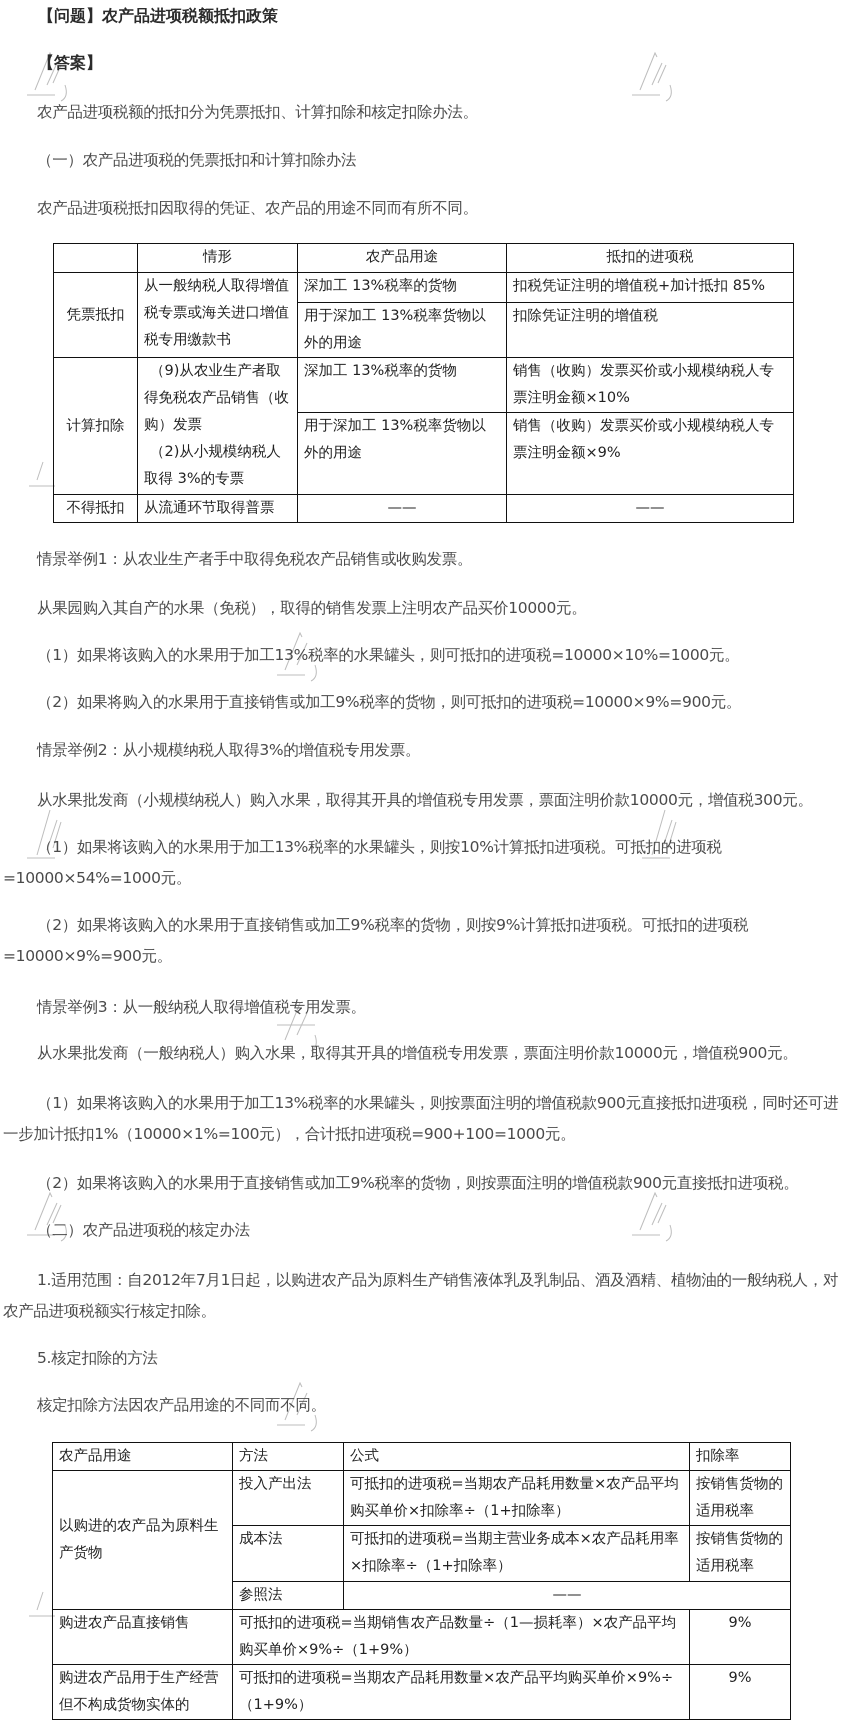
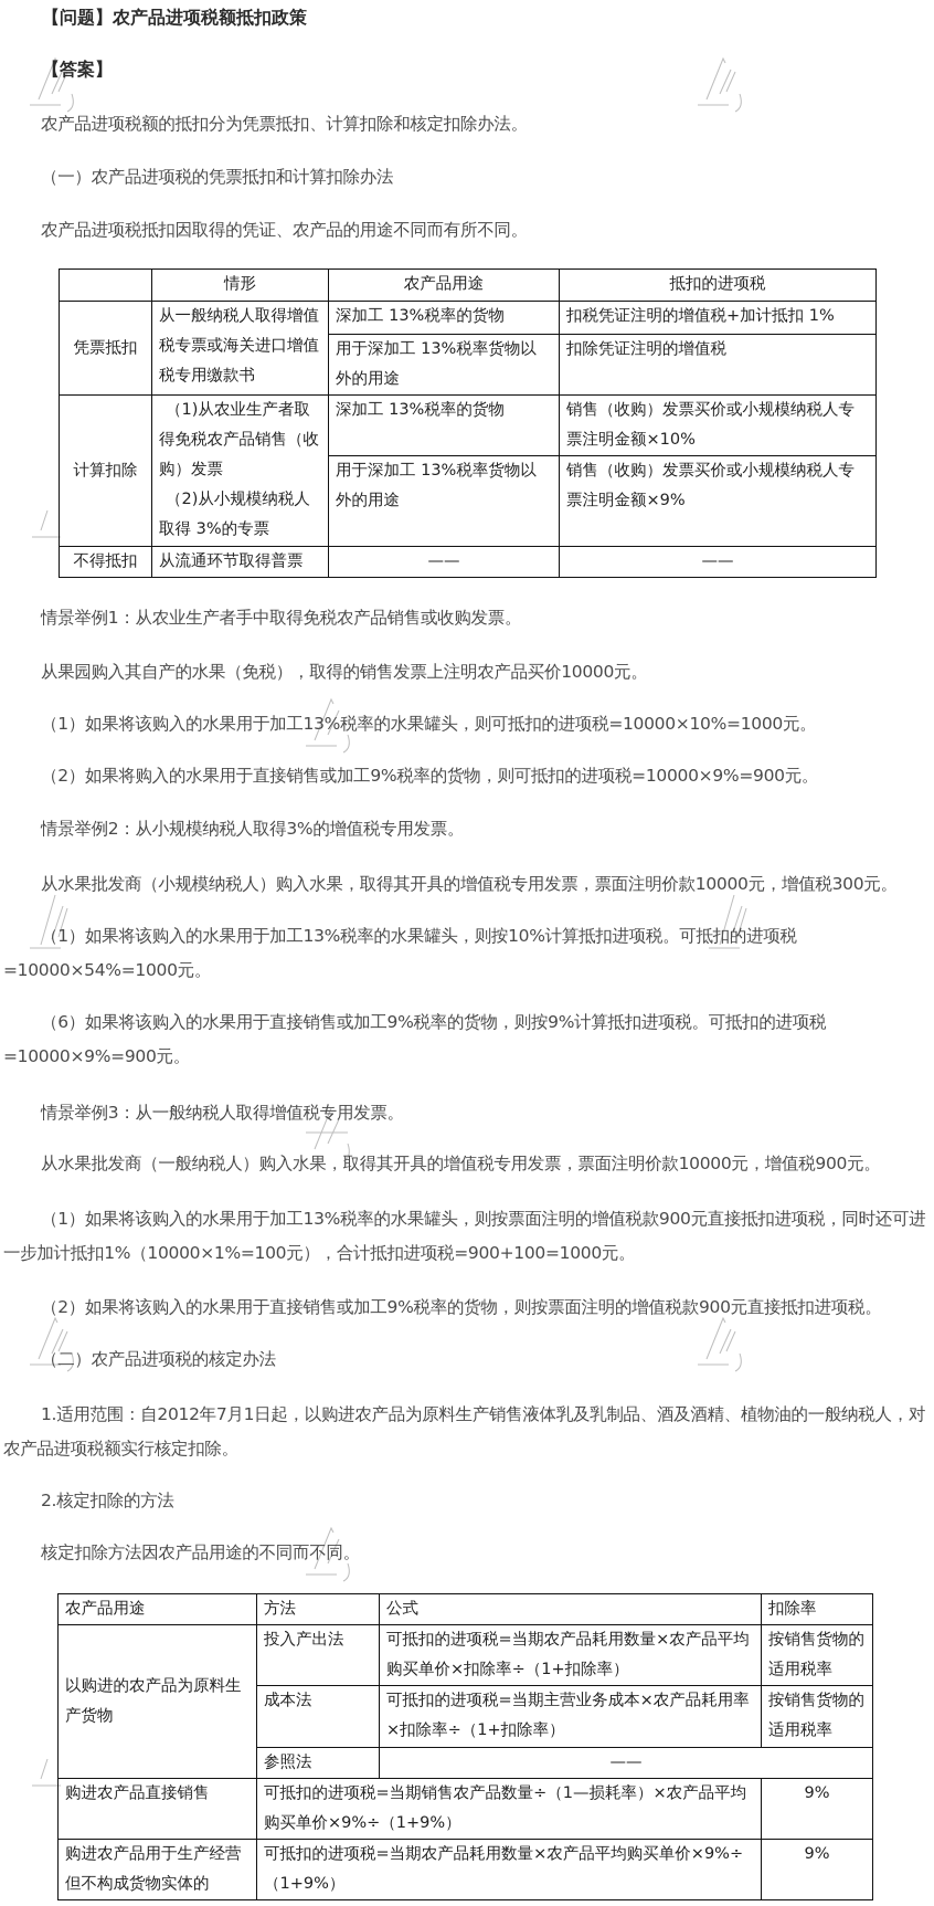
  【问题】农产品进项税额抵扣政策
  【答案】
  农产品进项税额的抵扣分为凭票抵扣、计算扣除和核定扣除办法。
  （一）农产品进项税的凭票抵扣和计算扣除办法
  农产品进项税抵扣因取得的凭证、农产品的用途不同而有所不同。
  	情形	农产品用途	抵扣的进项税
- 凭票抵扣	从一般纳税人取得增值税专票或海关进口增值税专用缴款书	深加工 13%税率的货物	扣税凭证注明的增值税+加计抵扣 85%
+ 凭票抵扣	从一般纳税人取得增值税专票或海关进口增值税专用缴款书	深加工 13%税率的货物	扣税凭证注明的增值税+加计抵扣 1%
  用于深加工 13%税率货物以外的用途	扣除凭证注明的增值税
- 计算扣除	（9)从农业生产者取得免税农产品销售（收购）发票 （2)从小规模纳税人取得 3%的专票	深加工 13%税率的货物	销售（收购）发票买价或小规模纳税人专票注明金额×10%
+ 计算扣除	（1)从农业生产者取得免税农产品销售（收购）发票 （2)从小规模纳税人取得 3%的专票	深加工 13%税率的货物	销售（收购）发票买价或小规模纳税人专票注明金额×10%
  用于深加工 13%税率货物以外的用途	销售（收购）发票买价或小规模纳税人专票注明金额×9%
  不得抵扣	从流通环节取得普票	——	——
  情景举例1：从农业生产者手中取得免税农产品销售或收购发票。
  从果园购入其自产的水果（免税），取得的销售发票上注明农产品买价10000元。
  （1）如果将该购入的水果用于加工13%税率的水果罐头，则可抵扣的进项税=10000×10%=1000元。
  （2）如果将购入的水果用于直接销售或加工9%税率的货物，则可抵扣的进项税=10000×9%=900元。
  情景举例2：从小规模纳税人取得3%的增值税专用发票。
  从水果批发商（小规模纳税人）购入水果，取得其开具的增值税专用发票，票面注明价款10000元，增值税300元。
  （1）如果将该购入的水果用于加工13%税率的水果罐头，则按10%计算抵扣进项税。可抵扣的进项税=10000×54%=1000元。
- （2）如果将该购入的水果用于直接销售或加工9%税率的货物，则按9%计算抵扣进项税。可抵扣的进项税=10000×9%=900元。
+ （6）如果将该购入的水果用于直接销售或加工9%税率的货物，则按9%计算抵扣进项税。可抵扣的进项税=10000×9%=900元。
  情景举例3：从一般纳税人取得增值税专用发票。
  从水果批发商（一般纳税人）购入水果，取得其开具的增值税专用发票，票面注明价款10000元，增值税900元。
  （1）如果将该购入的水果用于加工13%税率的水果罐头，则按票面注明的增值税款900元直接抵扣进项税，同时还可进一步加计抵扣1%（10000×1%=100元），合计抵扣进项税=900+100=1000元。
  （2）如果将该购入的水果用于直接销售或加工9%税率的货物，则按票面注明的增值税款900元直接抵扣进项税。
  （二）农产品进项税的核定办法
  1.适用范围：自2012年7月1日起，以购进农产品为原料生产销售液体乳及乳制品、酒及酒精、植物油的一般纳税人，对农产品进项税额实行核定扣除。
- 5.核定扣除的方法
+ 2.核定扣除的方法
  核定扣除方法因农产品用途的不同而不同。
  农产品用途	方法	公式	扣除率
  以购进的农产品为原料生产货物	投入产出法	可抵扣的进项税=当期农产品耗用数量×农产品平均购买单价×扣除率÷（1+扣除率）	按销售货物的适用税率
  成本法	可抵扣的进项税=当期主营业务成本×农产品耗用率×扣除率÷（1+扣除率）	按销售货物的适用税率
  参照法	——
  购进农产品直接销售	可抵扣的进项税=当期销售农产品数量÷（1—损耗率）×农产品平均购买单价×9%÷（1+9%）	9%
  购进农产品用于生产经营但不构成货物实体的	可抵扣的进项税=当期农产品耗用数量×农产品平均购买单价×9%÷（1+9%）	9%
